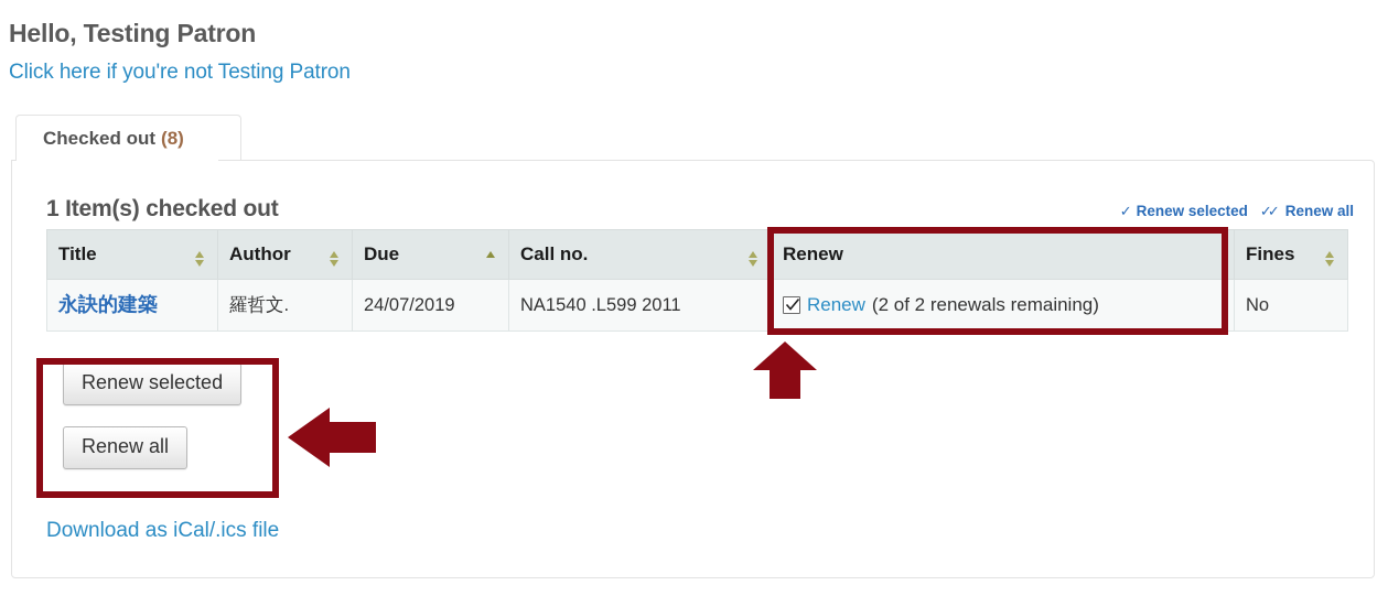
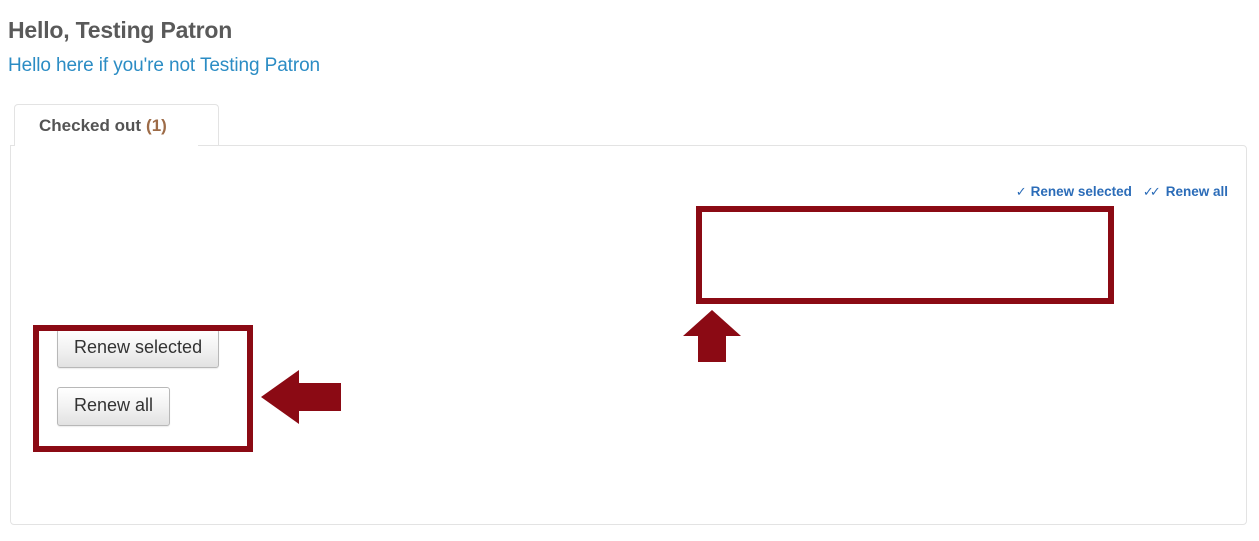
  Hello, Testing Patron
- Click here if you're not Testing Patron
+ Hello here if you're not Testing Patron
  Checked out
- (8)
+ (1)
- 1 Item(s) checked out
  ✓
  Renew selected
  ✓✓
  Renew all
- Title	Author	Due	Call no.	Renew	Fines
- 永訣的建築	羅哲文.	24/07/2019	NA1540 .L599 2011	Renew (2 of 2 renewals remaining)	No
  Renew selected
  Renew all
- Download as iCal/.ics file
